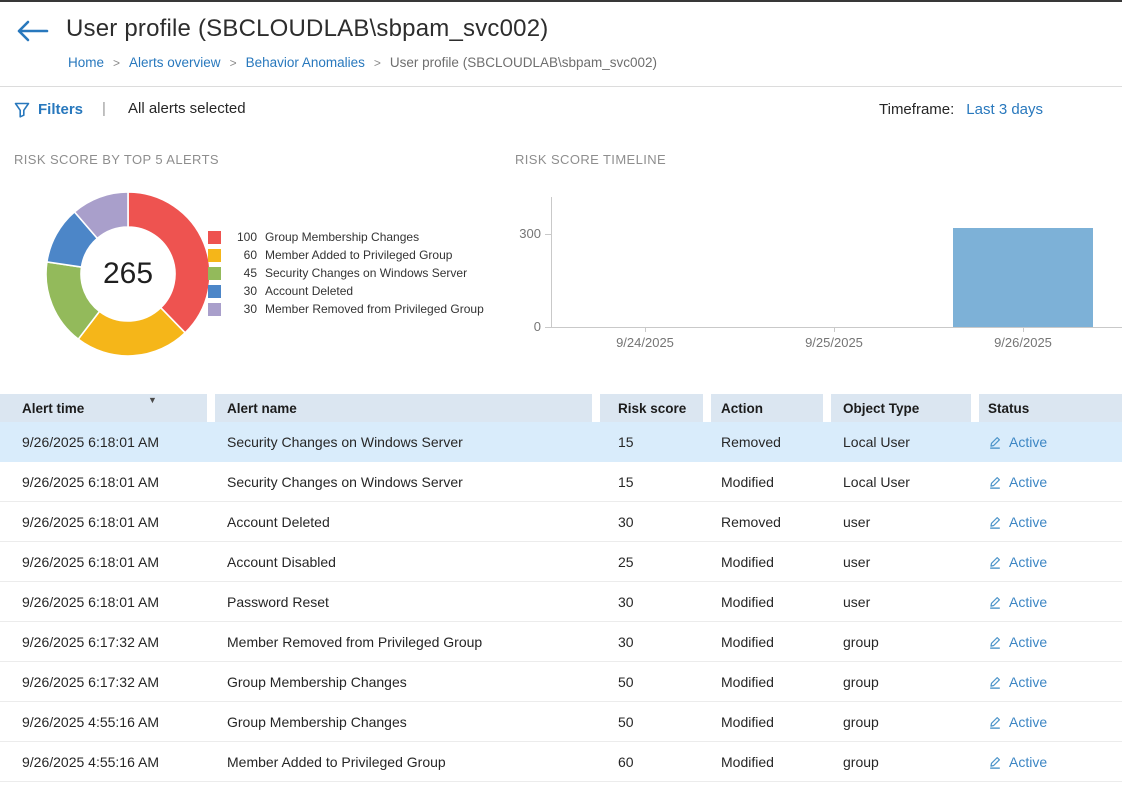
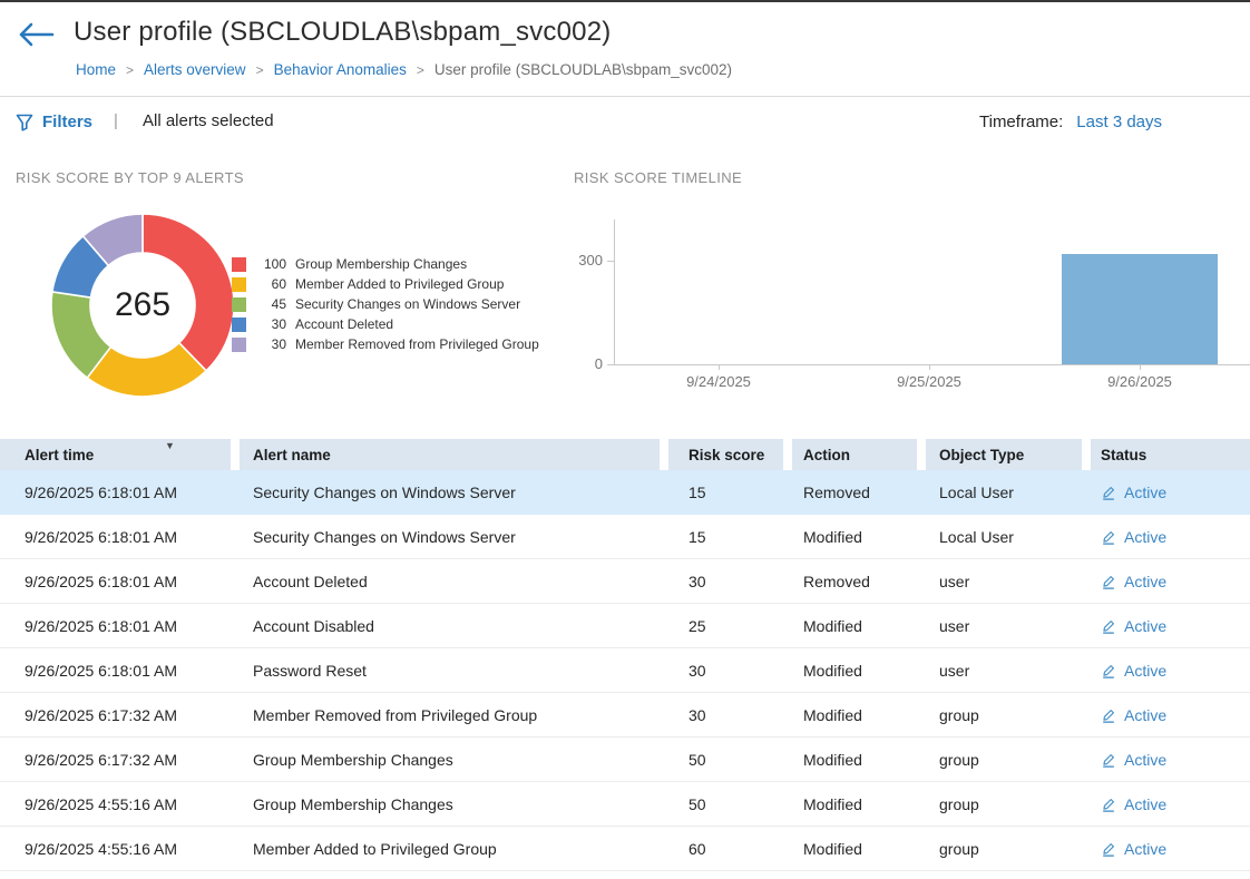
  User profile (SBCLOUDLAB\sbpam_svc002)
  Home
  >
  Alerts overview
  >
  Behavior Anomalies
  >
  User profile (SBCLOUDLAB\sbpam_svc002)
  Filters
  |
  All alerts selected
  Timeframe:
  Last 3 days
- RISK SCORE BY TOP 5 ALERTS
+ RISK SCORE BY TOP 9 ALERTS
  265
  100
  Group Membership Changes
  60
  Member Added to Privileged Group
  45
  Security Changes on Windows Server
  30
  Account Deleted
  30
  Member Removed from Privileged Group
  RISK SCORE TIMELINE
  0
  300
  9/24/2025
  9/25/2025
  9/26/2025
  Alert time
  ▼
  Alert name
  Risk score
  Action
  Object Type
  Status
  9/26/2025 6:18:01 AM
  Security Changes on Windows Server
  15
  Removed
  Local User
  Active
  9/26/2025 6:18:01 AM
  Security Changes on Windows Server
  15
  Modified
  Local User
  Active
  9/26/2025 6:18:01 AM
  Account Deleted
  30
  Removed
  user
  Active
  9/26/2025 6:18:01 AM
  Account Disabled
  25
  Modified
  user
  Active
  9/26/2025 6:18:01 AM
  Password Reset
  30
  Modified
  user
  Active
  9/26/2025 6:17:32 AM
  Member Removed from Privileged Group
  30
  Modified
  group
  Active
  9/26/2025 6:17:32 AM
  Group Membership Changes
  50
  Modified
  group
  Active
  9/26/2025 4:55:16 AM
  Group Membership Changes
  50
  Modified
  group
  Active
  9/26/2025 4:55:16 AM
  Member Added to Privileged Group
  60
  Modified
  group
  Active
